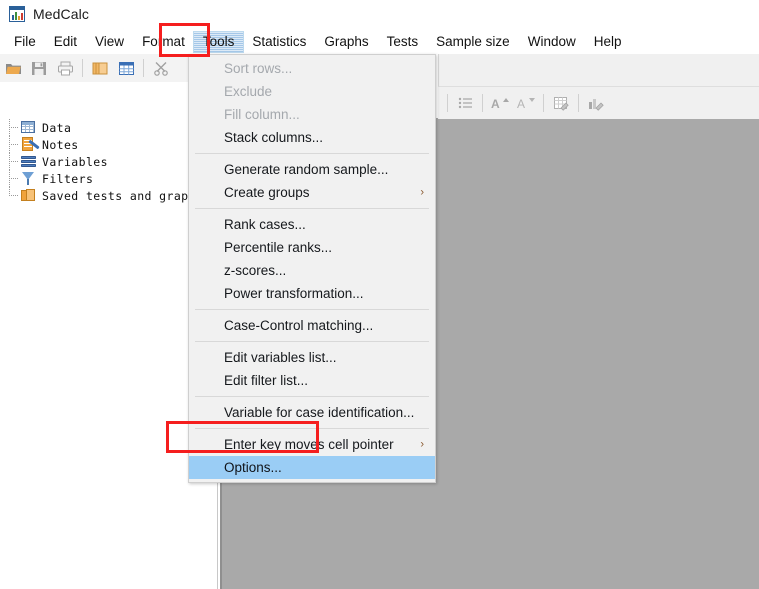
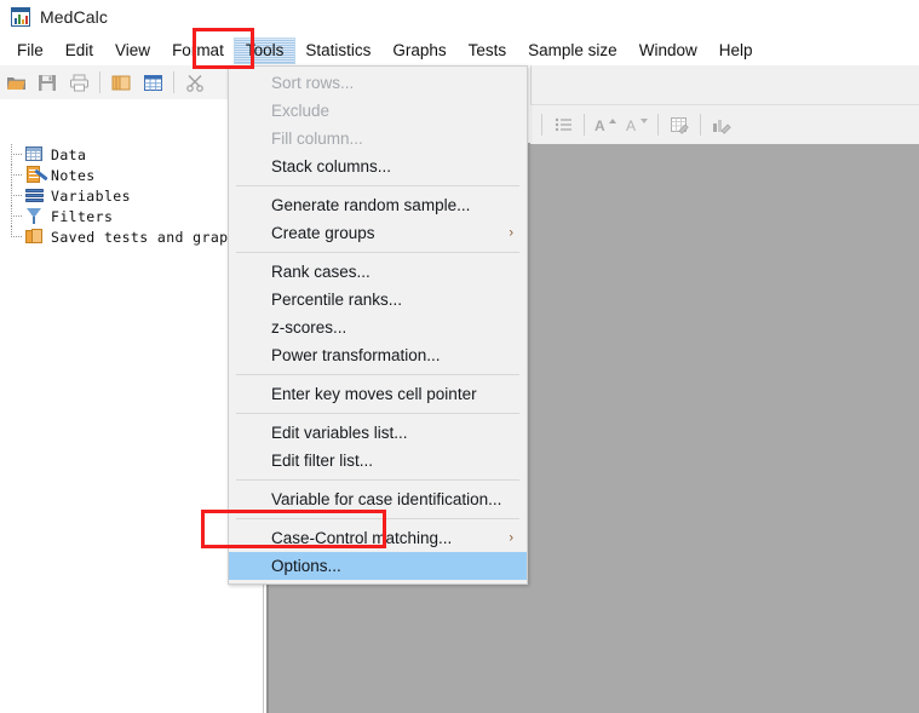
  MedCalc
  File
  Edit
  View
  Format
  Tools
  Statistics
  Graphs
  Tests
  Sample size
  Window
  Help
  A
  A
  Data
  Notes
  Variables
  Filters
  Saved tests and grap
  Sort rows...
  Exclude
  Fill column...
  Stack columns...
  Generate random sample...
  Create groups
  ›
  Rank cases...
  Percentile ranks...
  z-scores...
  Power transformation...
- Case-Control matching...
+ Enter key moves cell pointer
  Edit variables list...
  Edit filter list...
  Variable for case identification...
- Enter key moves cell pointer
+ Case-Control matching...
  ›
  Options...
